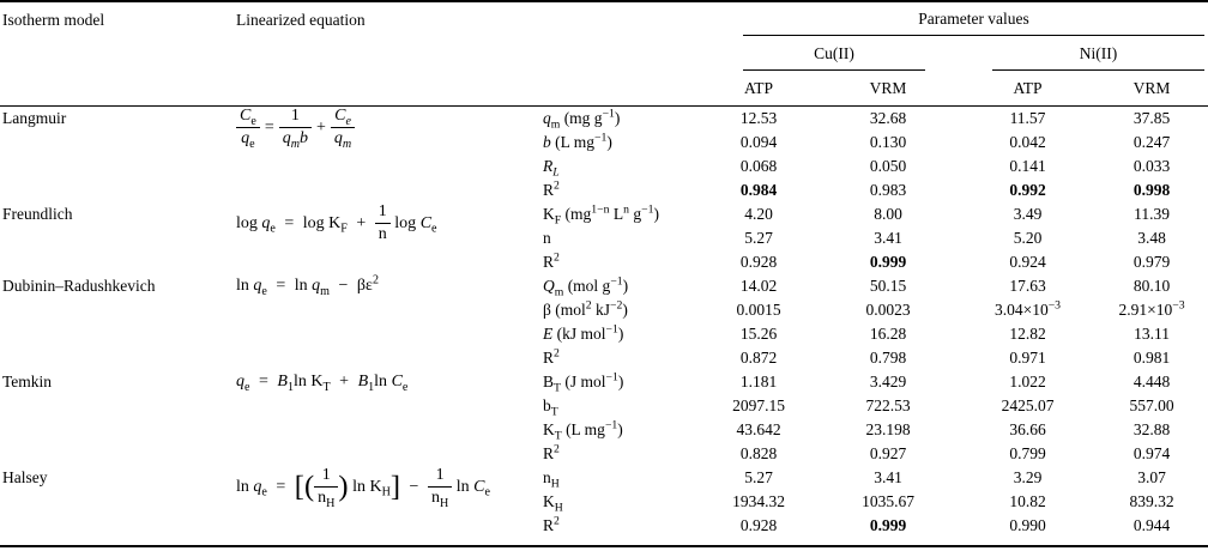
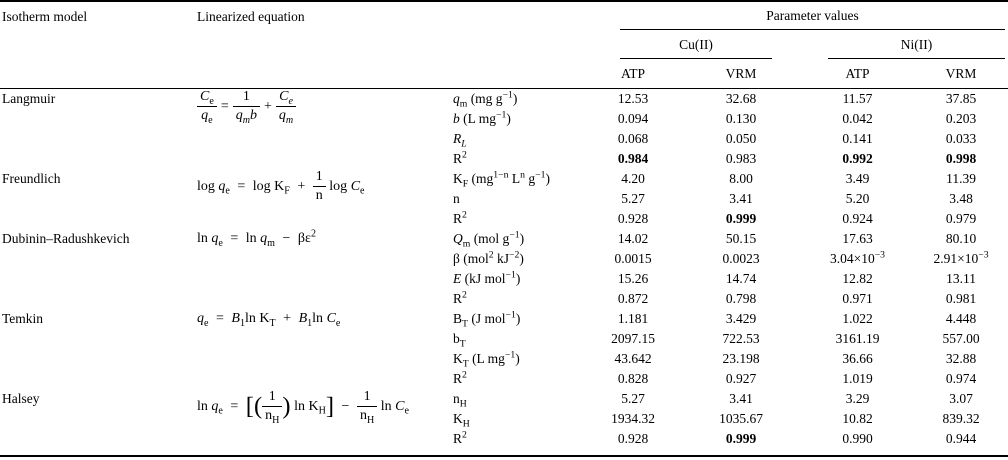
  Isotherm model	Linearized equation		Parameter values
  Cu(II)	Ni(II)
  ATP	VRM	ATP	VRM
  Langmuir	Ceqe=1qmb+Ceqm	qm (mg g−1)	12.53	32.68	11.57	37.85
- b (L mg−1)	0.094	0.130	0.042	0.247
+ b (L mg−1)	0.094	0.130	0.042	0.203
  RL	0.068	0.050	0.141	0.033
  R2	0.984	0.983	0.992	0.998
  Freundlich	log qe = log KF + 1n log Ce	KF (mg1−n Ln g−1)	4.20	8.00	3.49	11.39
  n	5.27	3.41	5.20	3.48
  R2	0.928	0.999	0.924	0.979
  Dubinin–Radushkevich	ln qe = ln qm − βε2	Qm (mol g−1)	14.02	50.15	17.63	80.10
  β (mol2 kJ−2)	0.0015	0.0023	3.04×10−3	2.91×10−3
- E (kJ mol−1)	15.26	16.28	12.82	13.11
+ E (kJ mol−1)	15.26	14.74	12.82	13.11
  R2	0.872	0.798	0.971	0.981
  Temkin	qe = B1ln KT + B1ln Ce	BT (J mol−1)	1.181	3.429	1.022	4.448
- bT	2097.15	722.53	2425.07	557.00
+ bT	2097.15	722.53	3161.19	557.00
  KT (L mg−1)	43.642	23.198	36.66	32.88
- R2	0.828	0.927	0.799	0.974
+ R2	0.828	0.927	1.019	0.974
  Halsey	ln qe = [( 1nH) ln KH] − 1nH ln Ce	nH	5.27	3.41	3.29	3.07
  KH	1934.32	1035.67	10.82	839.32
  R2	0.928	0.999	0.990	0.944
